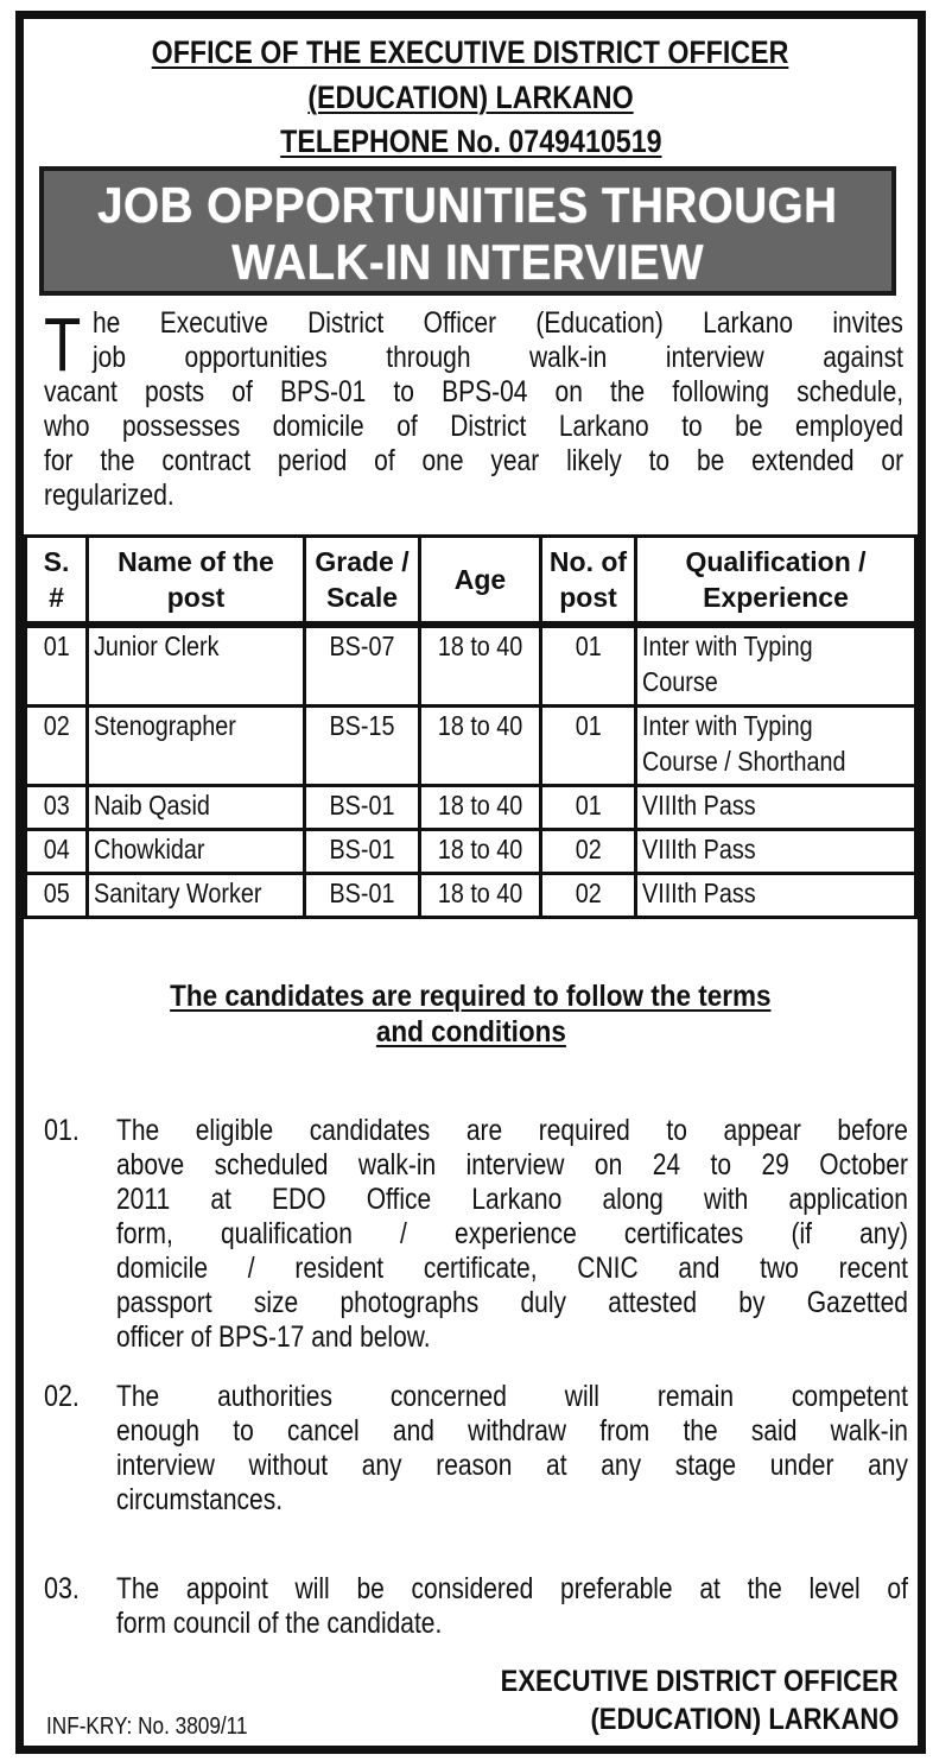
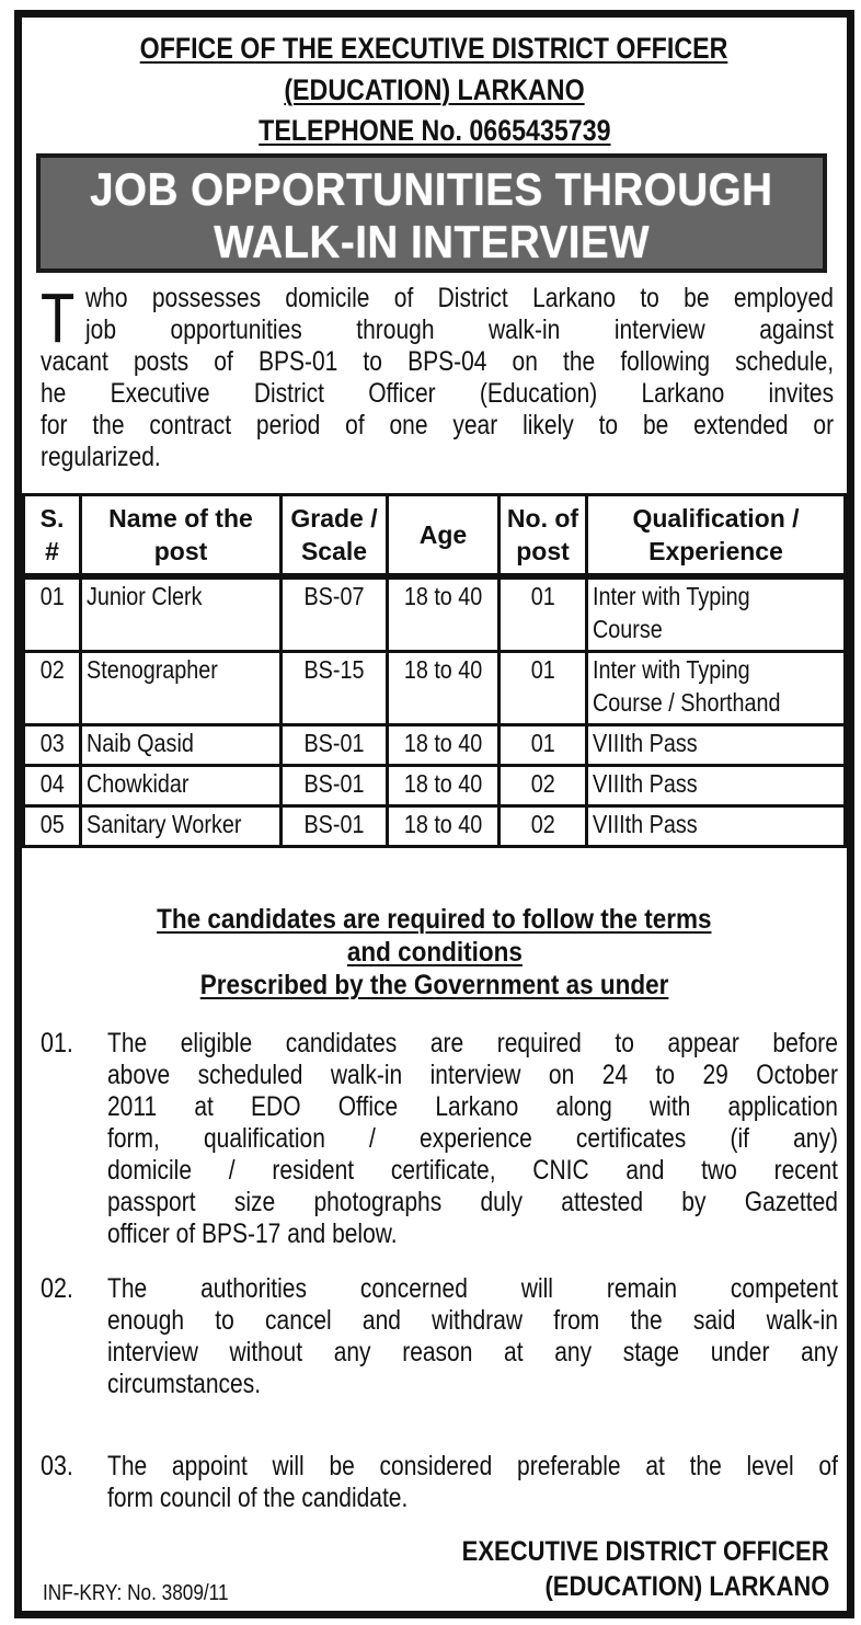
  OFFICE OF THE EXECUTIVE DISTRICT OFFICER
  (EDUCATION) LARKANO
- TELEPHONE No. 0749410519
+ TELEPHONE No. 0665435739
  JOB OPPORTUNITIES THROUGH
  WALK-IN INTERVIEW
  T
- he Executive District Officer (Education) Larkano invites
+ who possesses domicile of District Larkano to be employed
  job opportunities through walk-in interview against
  vacant posts of BPS-01 to BPS-04 on the following schedule,
- who possesses domicile of District Larkano to be employed
+ he Executive District Officer (Education) Larkano invites
  for the contract period of one year likely to be extended or
  regularized.
  S. #	Name of the post	Grade / Scale	Age	No. of post	Qualification / Experience
  01	Junior Clerk	BS-07	18 to 40	01	Inter with TypingCourse
  02	Stenographer	BS-15	18 to 40	01	Inter with TypingCourse / Shorthand
  03	Naib Qasid	BS-01	18 to 40	01	VIIIth Pass
  04	Chowkidar	BS-01	18 to 40	02	VIIIth Pass
  05	Sanitary Worker	BS-01	18 to 40	02	VIIIth Pass
  The candidates are required to follow the terms
  and conditions
+ Prescribed by the Government as under
  01.
  The eligible candidates are required to appear before
  above scheduled walk-in interview on 24 to 29 October
  2011 at EDO Office Larkano along with application
  form, qualification / experience certificates (if any)
  domicile / resident certificate, CNIC and two recent
  passport size photographs duly attested by Gazetted
  officer of BPS-17 and below.
  02.
  The authorities concerned will remain competent
  enough to cancel and withdraw from the said walk-in
  interview without any reason at any stage under any
  circumstances.
  03.
  The appoint will be considered preferable at the level of
  form council of the candidate.
  EXECUTIVE DISTRICT OFFICER
  (EDUCATION) LARKANO
  INF-KRY: No. 3809/11
